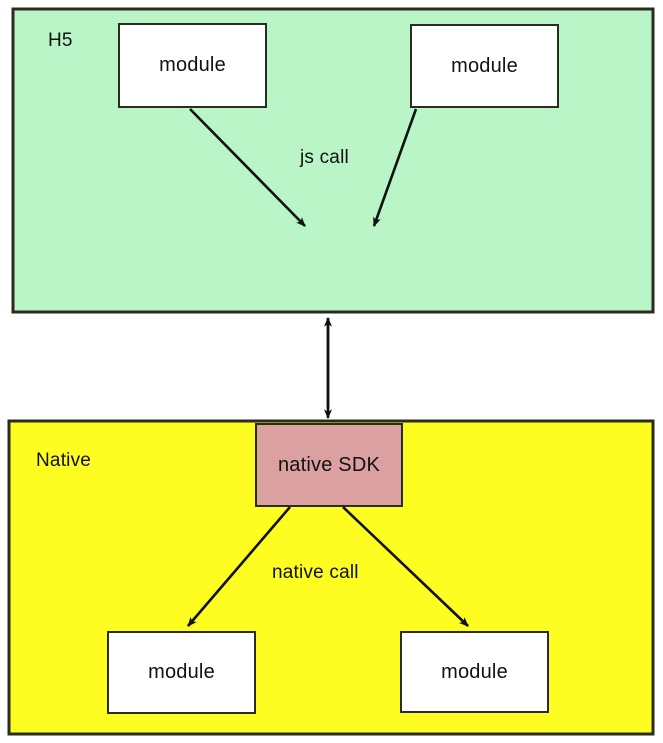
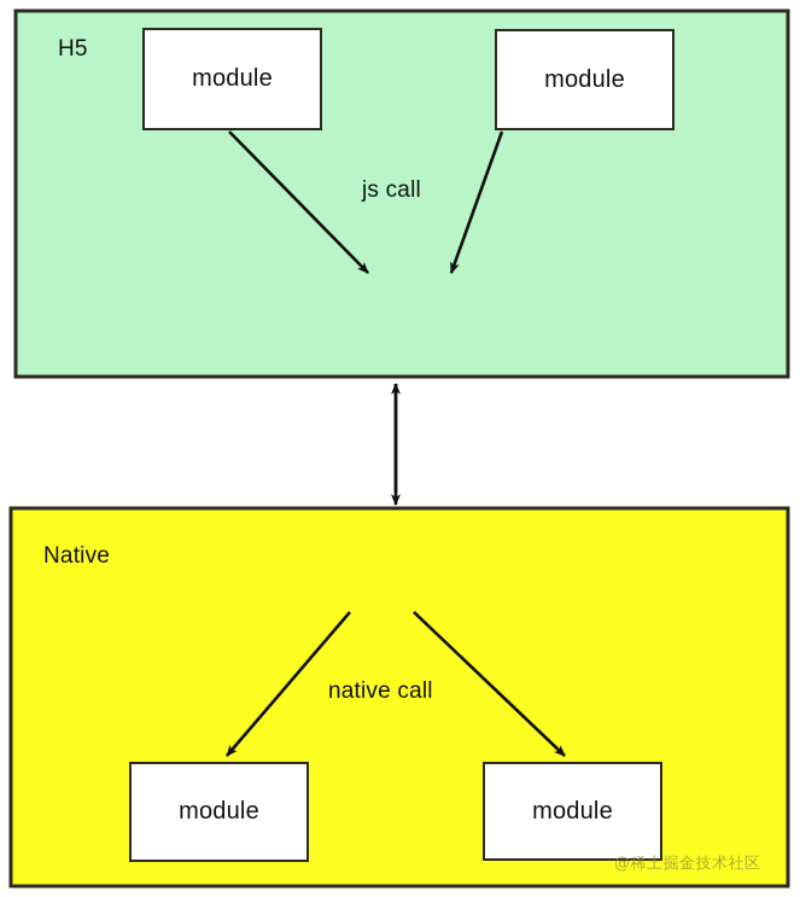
  H5
  module
  module
  js call
  Native
- native SDK
  native call
  module
  module
+ @稀土掘金技术社区
